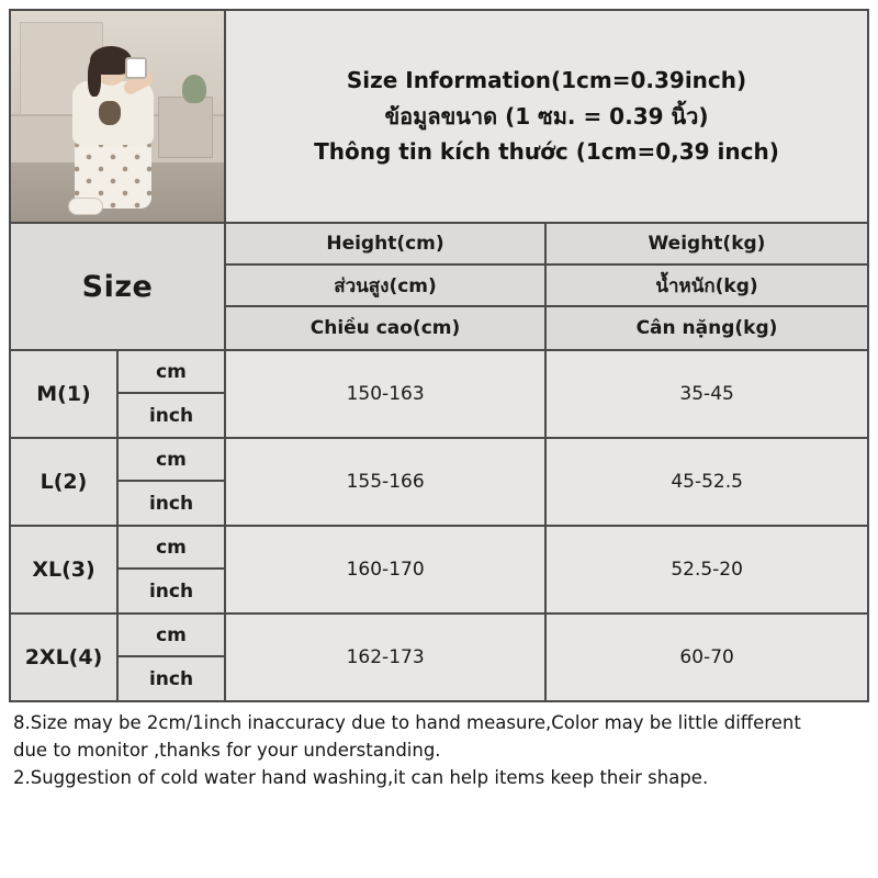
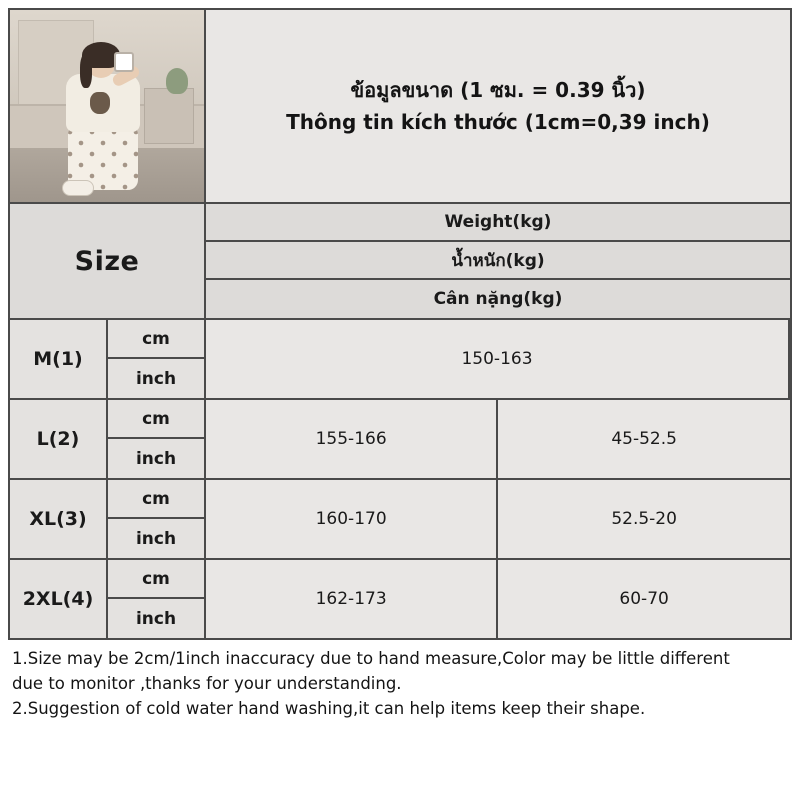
- Size Information(1cm=0.39inch)
  ข้อมูลขนาด (1 ซม. = 0.39 นิ้ว)
  Thông tin kích thước (1cm=0,39 inch)
  Size
- Height(cm)
- ส่วนสูง(cm)
- Chiều cao(cm)
  Weight(kg)
  น้ำหนัก(kg)
  Cân nặng(kg)
  M(1)
  cm
  inch
  150-163
- 35-45
  L(2)
  cm
  inch
  155-166
  45-52.5
  XL(3)
  cm
  inch
  160-170
  52.5-20
  2XL(4)
  cm
  inch
  162-173
  60-70
- 8.Size may be 2cm/1inch inaccuracy due to hand measure,Color may be little different
+ 1.Size may be 2cm/1inch inaccuracy due to hand measure,Color may be little different
  due to monitor ,thanks for your understanding.
  2.Suggestion of cold water hand washing,it can help items keep their shape.
